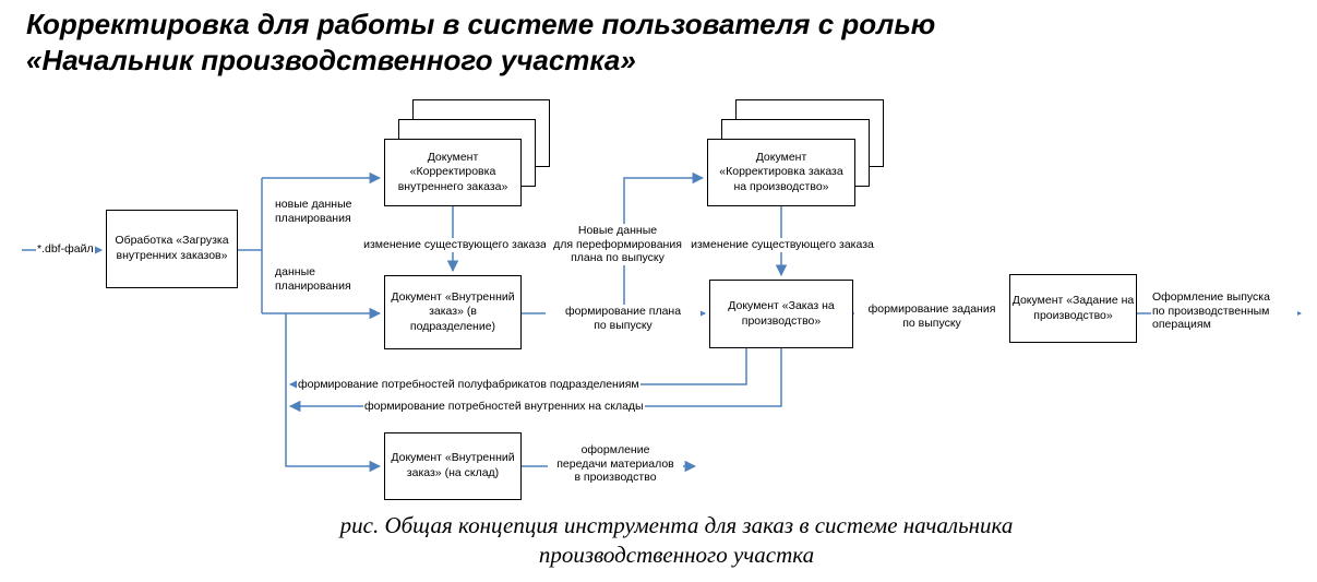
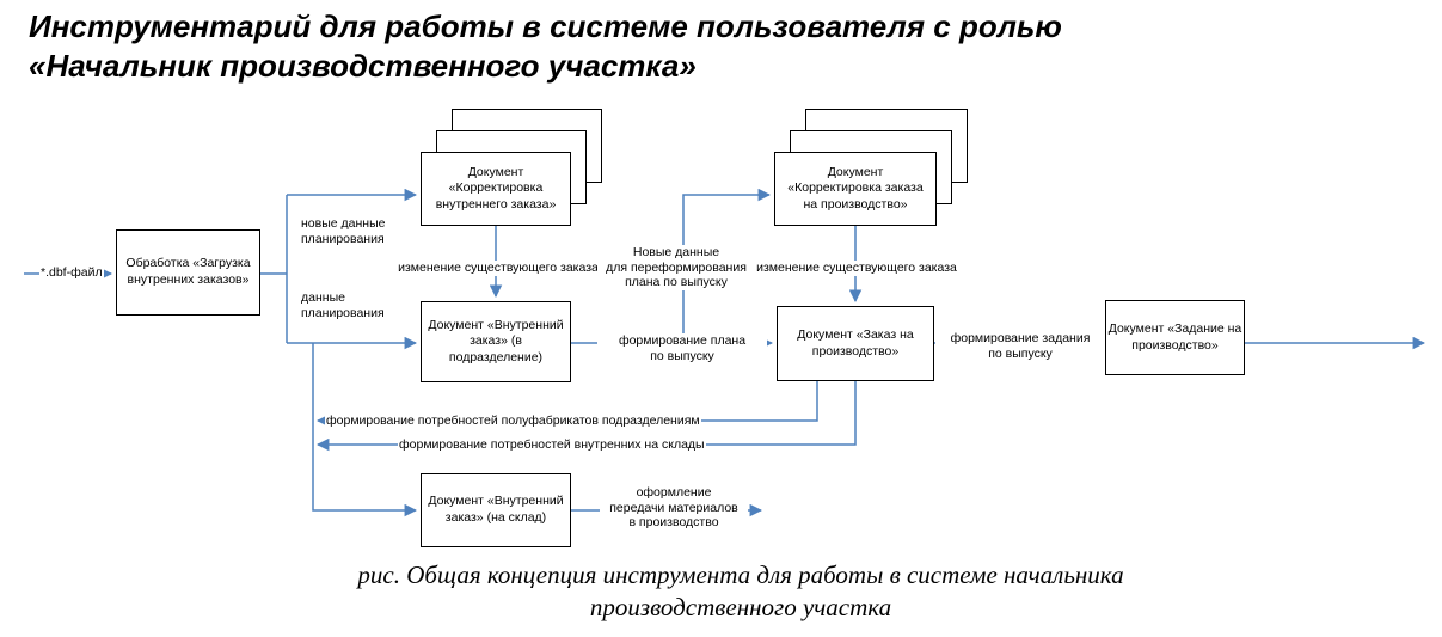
- Корректировка для работы в системе пользователя с ролью
+ Инструментарий для работы в системе пользователя с ролью
  «Начальник производственного участка»
  Документ
  «Корректировка
  внутреннего заказа»
  Документ
  «Корректировка заказа
  на производство»
  Обработка «Загрузка
  внутренних заказов»
  Документ «Внутренний
  заказ» (в
  подразделение)
  Документ «Заказ на
  производство»
  Документ «Задание на
  производство»
  Документ «Внутренний
  заказ» (на склад)
  *.dbf-файл
  новые данные
  планирования
  данные
  планирования
  изменение существующего заказа
  Новые данные
  для переформирования
  плана по выпуску
  изменение существующего заказа
  формирование плана
  по выпуску
  формирование задания
  по выпуску
- Оформление выпуска
- по производственным
- операциям
  формирование потребностей полуфабрикатов подразделениям
  формирование потребностей внутренних на склады
  оформление
  передачи материалов
  в производство
- рис. Общая концепция инструмента для заказ в системе начальника
+ рис. Общая концепция инструмента для работы в системе начальника
  производственного участка
